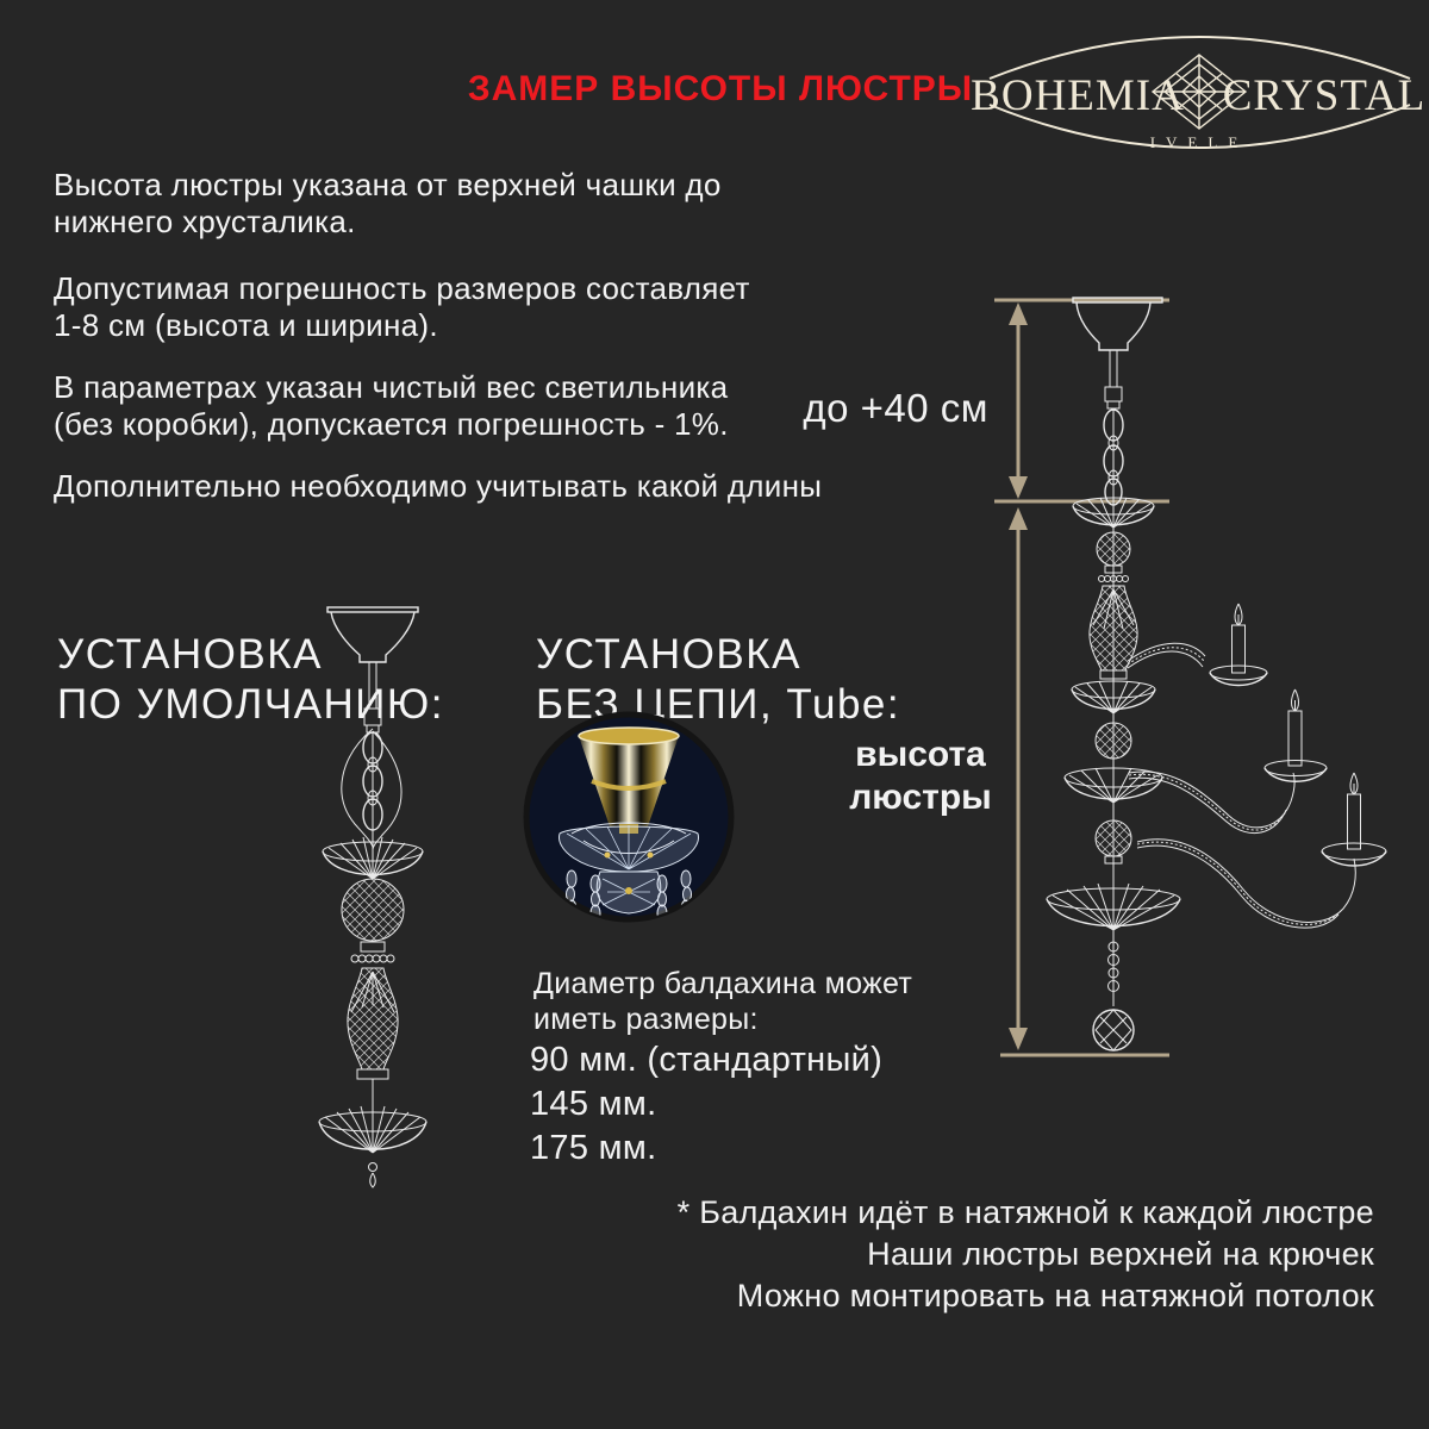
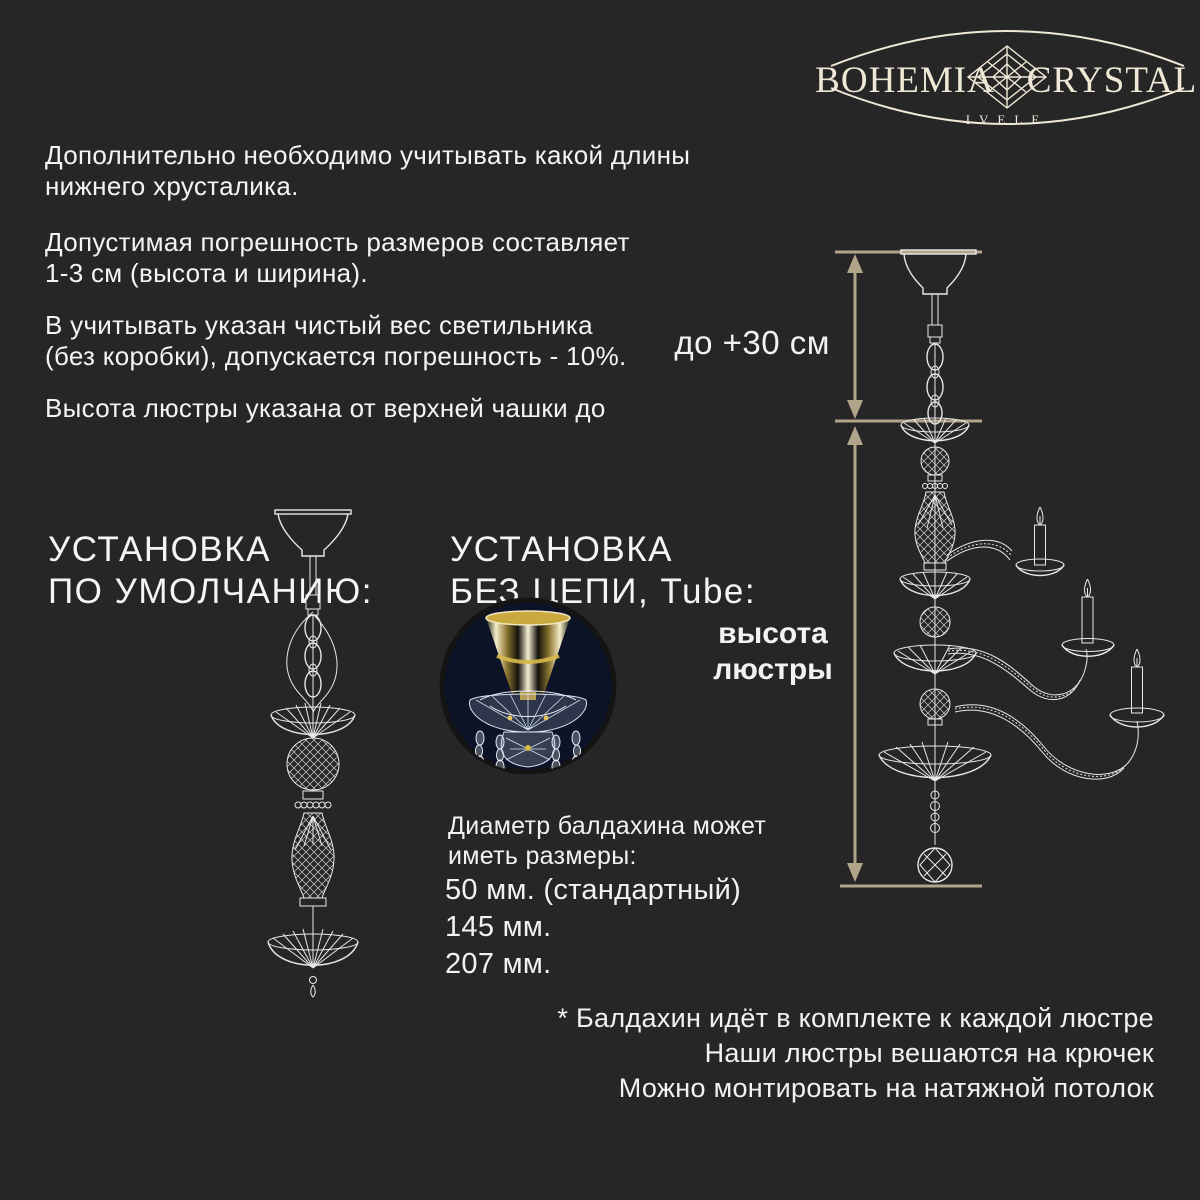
- ЗАМЕР ВЫСОТЫ ЛЮСТРЫ
  BOHEMIA
  CRYSTAL
  IVELE
- Высота люстры указана от верхней чашки до
+ Дополнительно необходимо учитывать какой длины
  нижнего хрусталика.
  Допустимая погрешность размеров составляет
- 1-8 см (высота и ширина).
+ 1-3 см (высота и ширина).
- В параметрах указан чистый вес светильника
+ В учитывать указан чистый вес светильника
- (без коробки), допускается погрешность - 1%.
+ (без коробки), допускается погрешность - 10%.
- Дополнительно необходимо учитывать какой длины
+ Высота люстры указана от верхней чашки до
- до +40 см
+ до +30 см
  высота
  люстры
  УСТАНОВКА
  ПО УМОЛЧАНИЮ:
  УСТАНОВКА
  БЕЗ ЦЕПИ, Tube:
  Диаметр балдахина может
  иметь размеры:
- 90 мм. (стандартный)
+ 50 мм. (стандартный)
  145 мм.
- 175 мм.
+ 207 мм.
- * Балдахин идёт в натяжной к каждой люстре
+ * Балдахин идёт в комплекте к каждой люстре
- Наши люстры верхней на крючек
+ Наши люстры вешаются на крючек
  Можно монтировать на натяжной потолок
